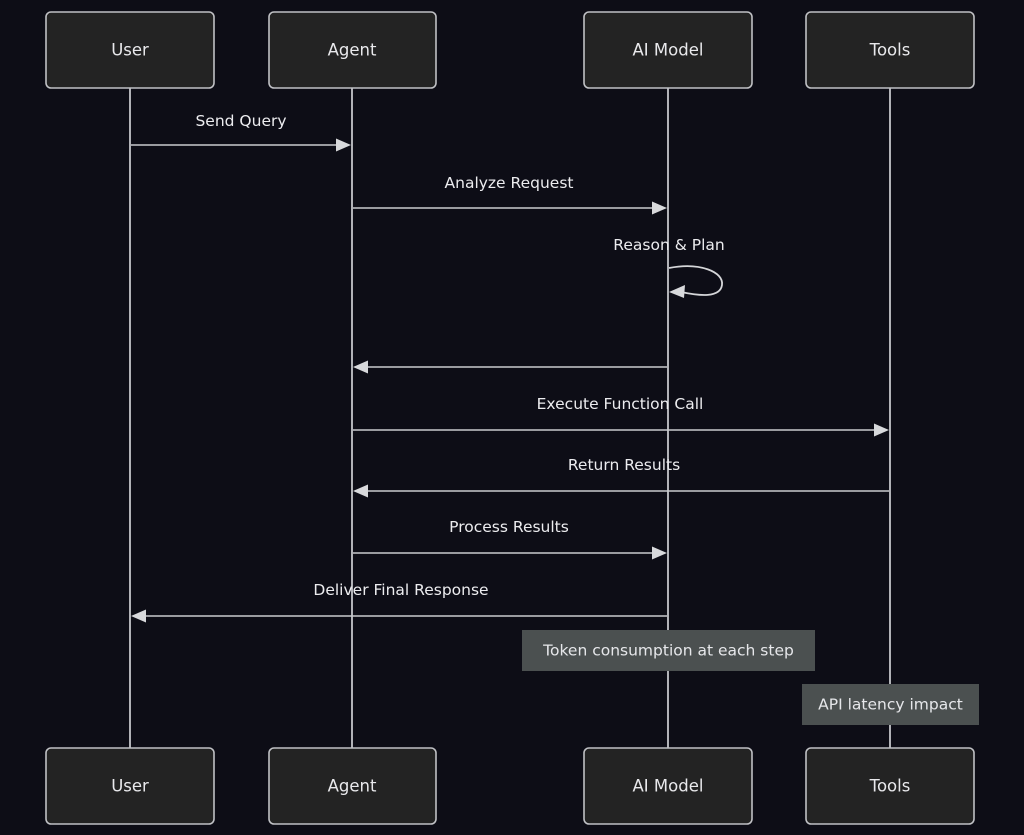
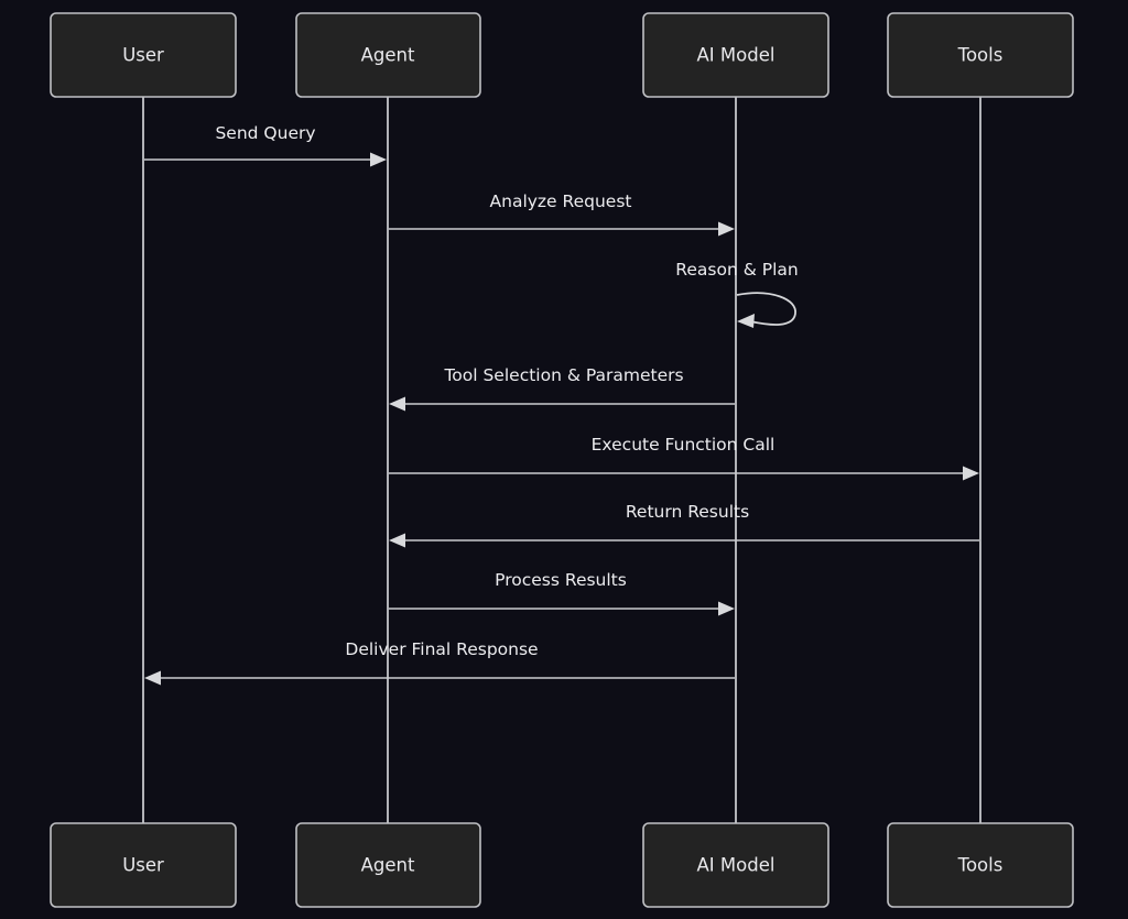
  User
  Agent
  AI Model
  Tools
  Send Query
  Analyze Request
  Reason & Plan
+ Tool Selection & Parameters
  Execute Function Call
  Return Results
  Process Results
  Deliver Final Response
- Token consumption at each step
- API latency impact
  User
  Agent
  AI Model
  Tools
